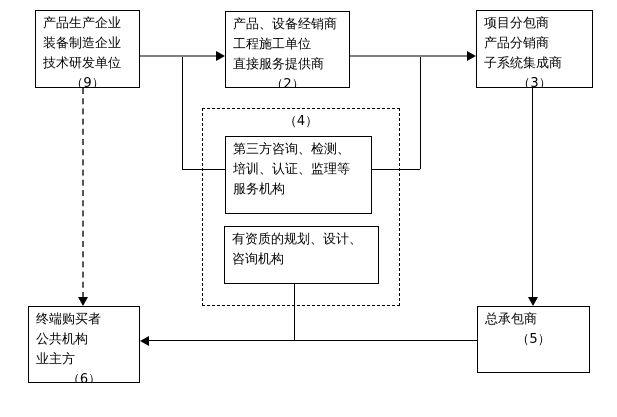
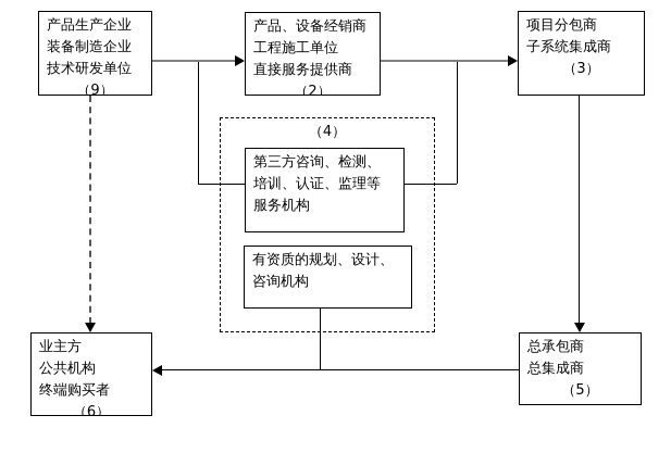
  产品生产企业
  装备制造企业
  技术研发单位
  （9）
  产品、设备经销商
  工程施工单位
  直接服务提供商
  （2）
  项目分包商
- 产品分销商
  子系统集成商
  （3）
  （4）
  第三方咨询、检测、
  培训、认证、监理等
  服务机构
  有资质的规划、设计、
  咨询机构
- 终端购买者
+ 业主方
  公共机构
- 业主方
+ 终端购买者
  （6）
  总承包商
+ 总集成商
  （5）
